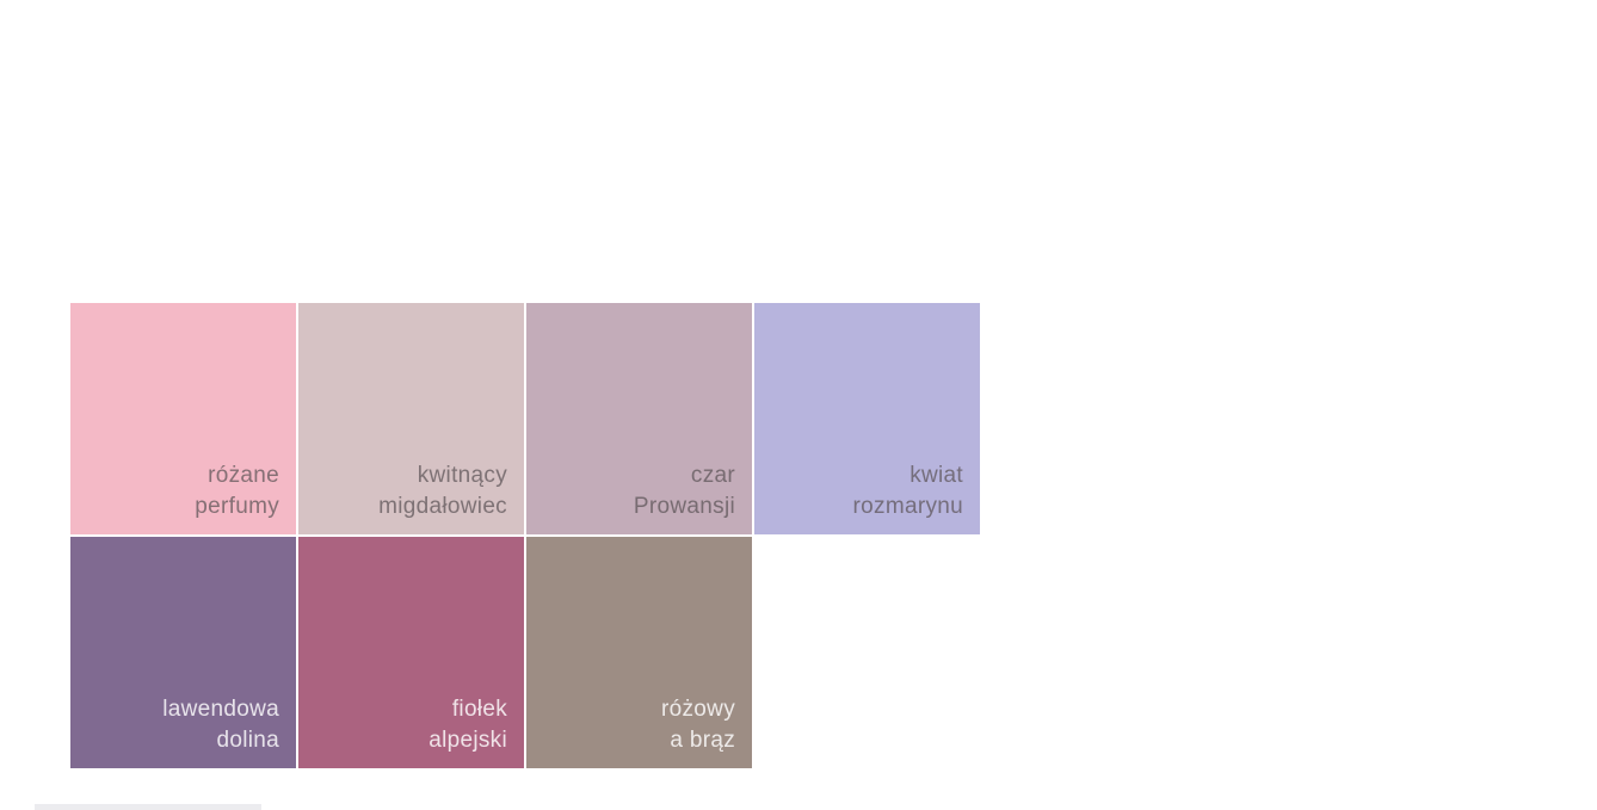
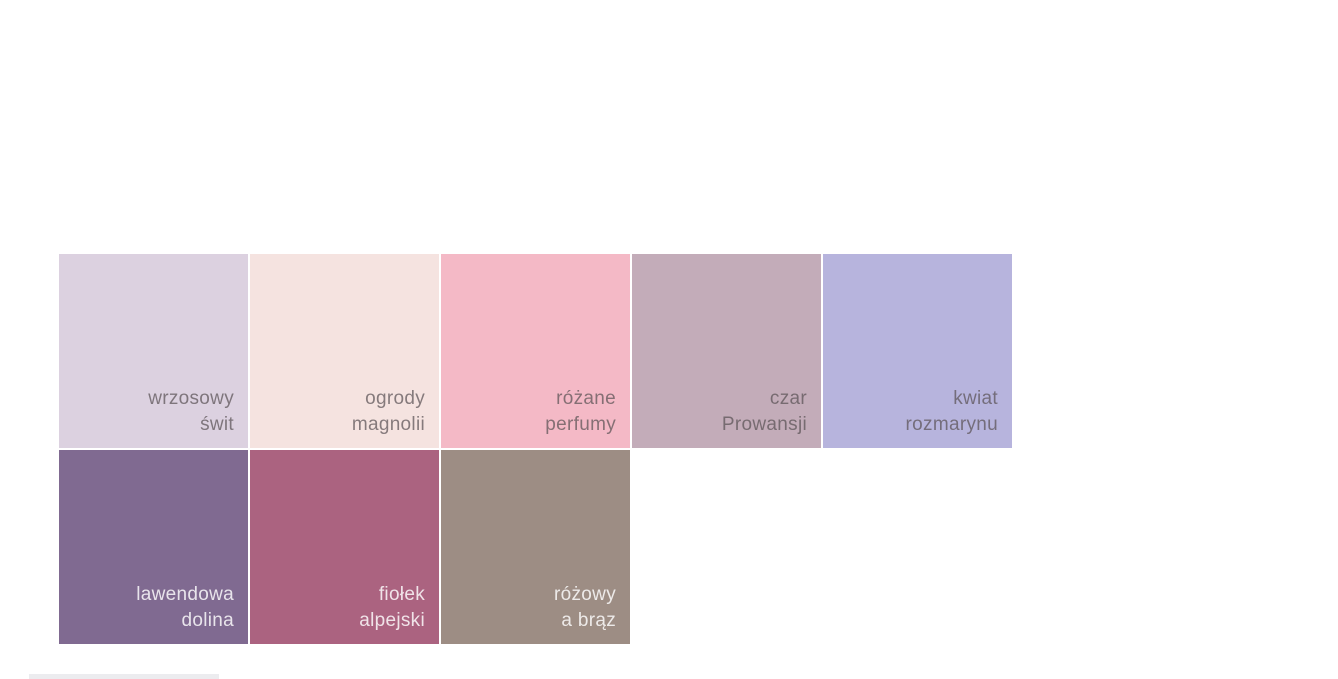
+ wrzosowy
+ świt
+ ogrody
+ magnolii
  różane
  perfumy
- kwitnący
- migdałowiec
  czar
  Prowansji
  kwiat
  rozmarynu
  lawendowa
  dolina
  fiołek
  alpejski
  różowy
  a brąz
